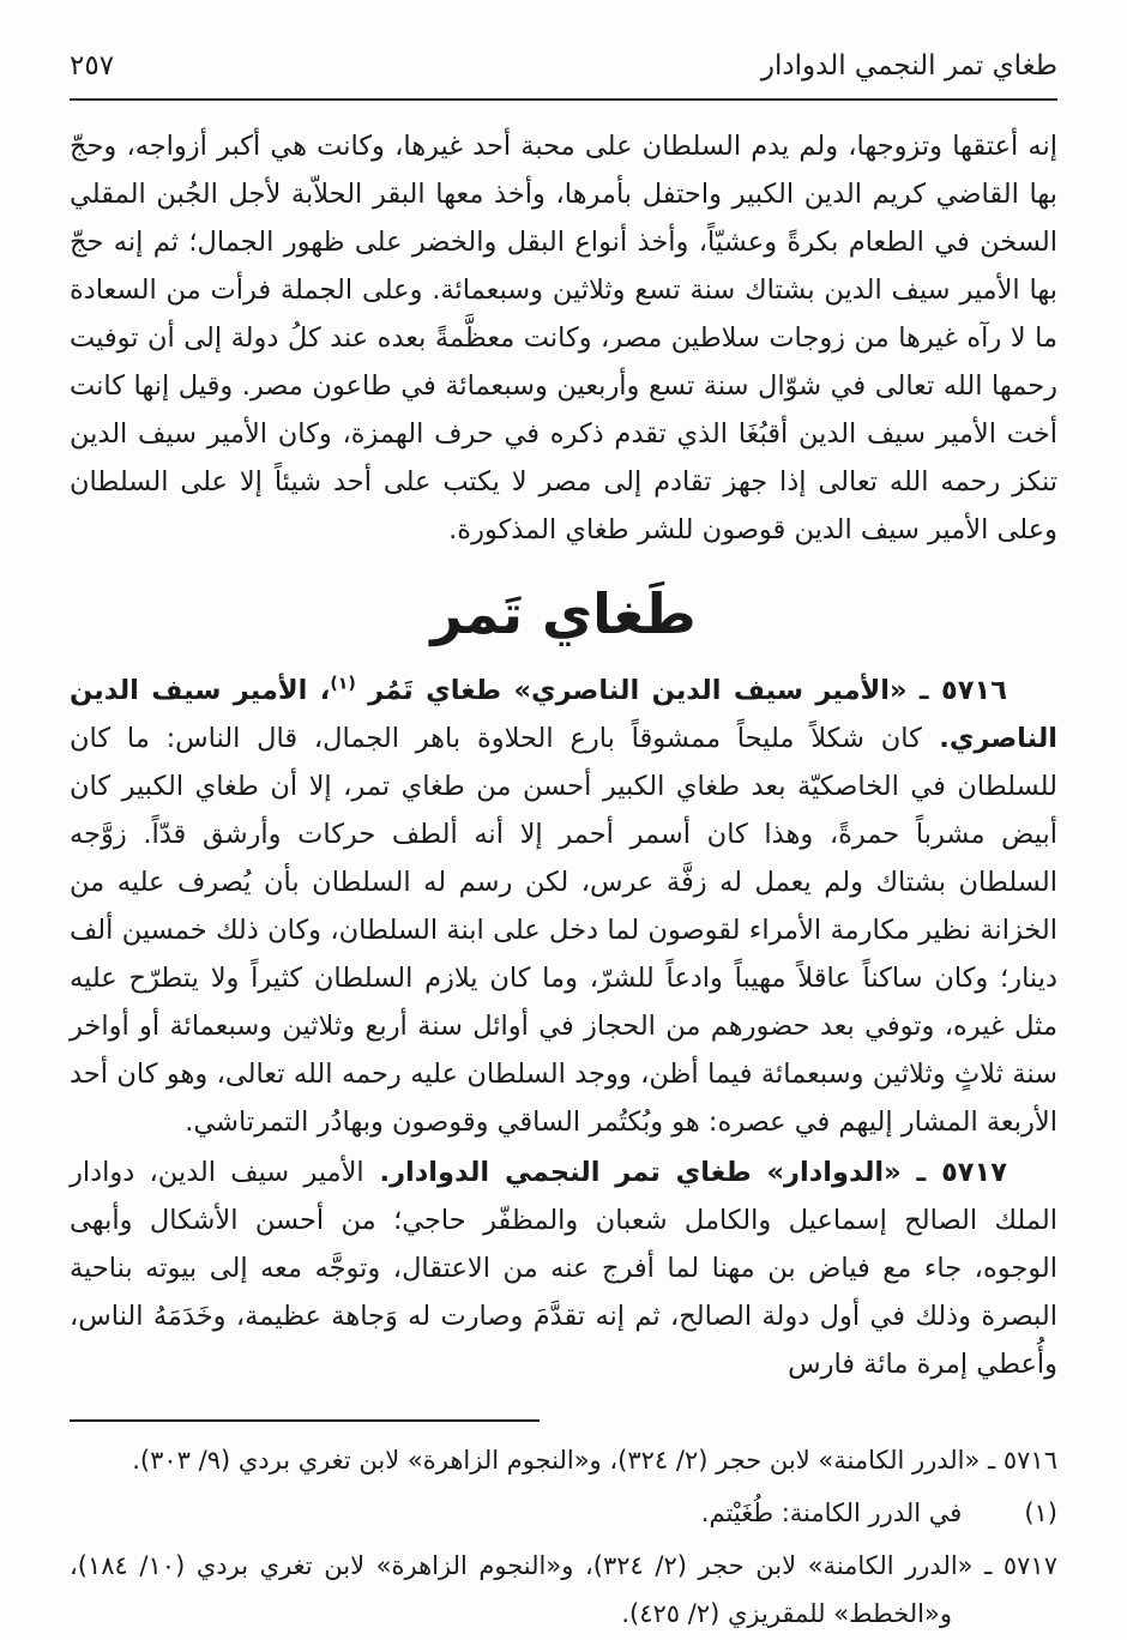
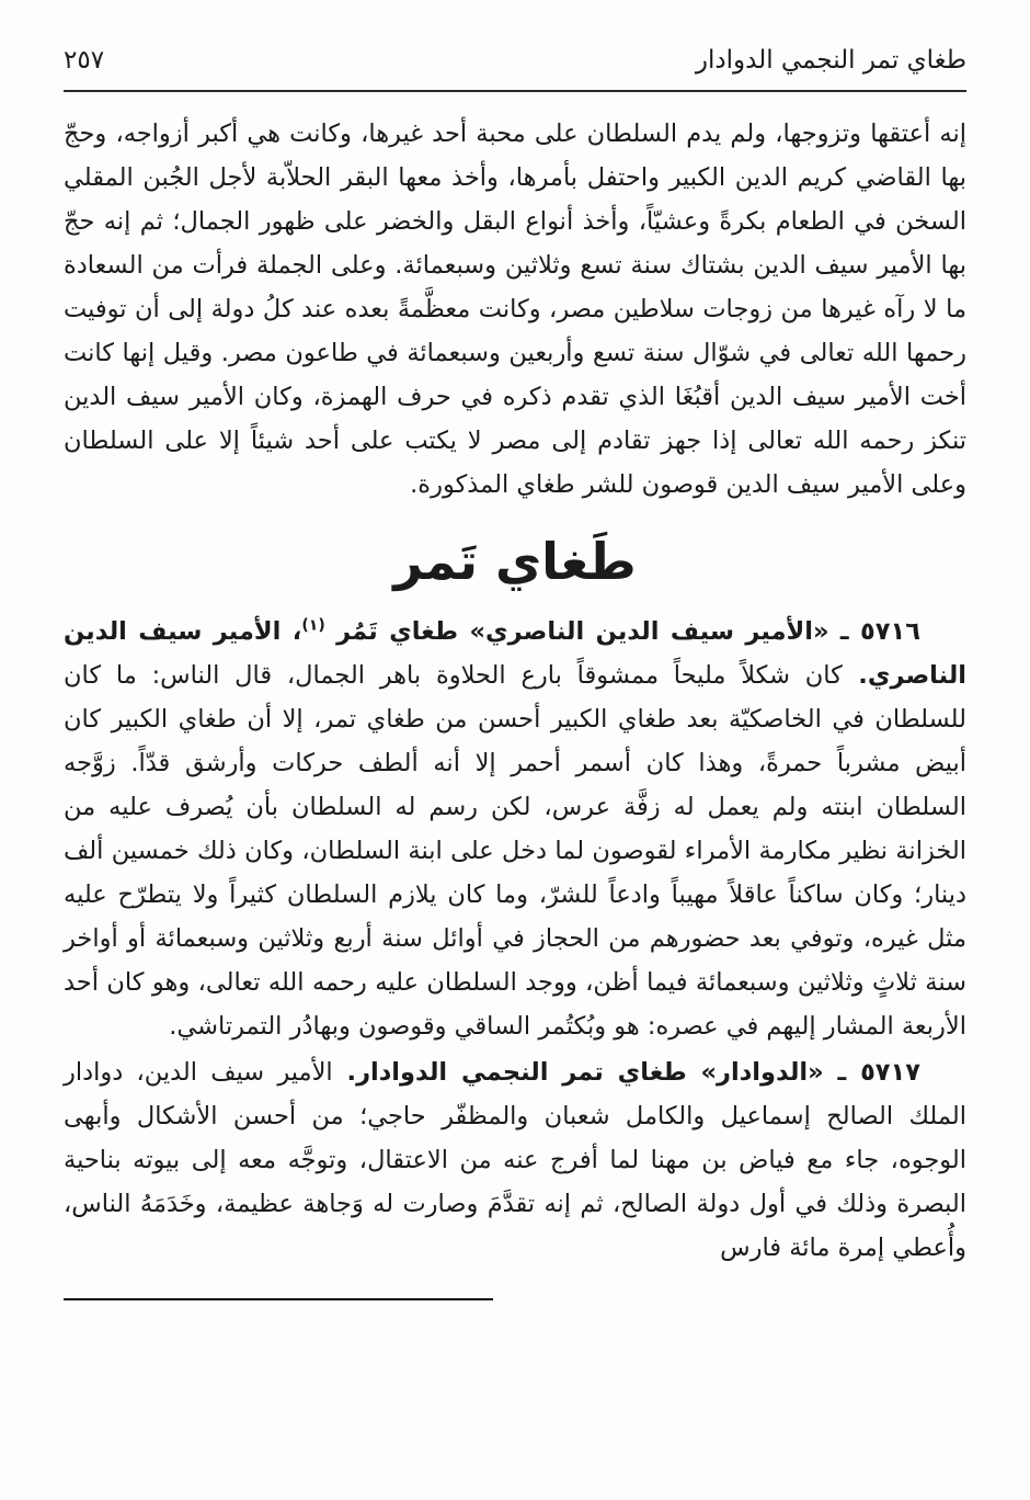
  ٢٥٧
  طغاي تمر النجمي الدوادار
  إنه أعتقها وتزوجها، ولم يدم السلطان على محبة أحد غيرها، وكانت هي أكبر أزواجه، وحجّ بها القاضي كريم الدين الكبير واحتفل بأمرها، وأخذ معها البقر الحلاّبة لأجل الجُبن المقلي السخن في الطعام بكرةً وعشيّاً، وأخذ أنواع البقل والخضر على ظهور الجمال؛ ثم إنه حجّ بها الأمير سيف الدين بشتاك سنة تسع وثلاثين وسبعمائة. وعلى الجملة فرأت من السعادة ما لا رآه غيرها من زوجات سلاطين مصر، وكانت معظَّمةً بعده عند كلُ دولة إلى أن توفيت رحمها الله تعالى في شوّال سنة تسع وأربعين وسبعمائة في طاعون مصر. وقيل إنها كانت أخت الأمير سيف الدين أقبُغَا الذي تقدم ذكره في حرف الهمزة، وكان الأمير سيف الدين تنكز رحمه الله تعالى إذا جهز تقادم إلى مصر لا يكتب على أحد شيئاً إلا على السلطان وعلى الأمير سيف الدين قوصون للشر طغاي المذكورة.
  طَغاي تَمر
- ٥٧١٦ ـ «الأمير سيف الدين الناصري» طغاي تَمُر (١)، الأمير سيف الدين الناصري. كان شكلاً مليحاً ممشوقاً بارع الحلاوة باهر الجمال، قال الناس: ما كان للسلطان في الخاصكيّة بعد طغاي الكبير أحسن من طغاي تمر، إلا أن طغاي الكبير كان أبيض مشرباً حمرةً، وهذا كان أسمر أحمر إلا أنه ألطف حركات وأرشق قدّاً. زوَّجه السلطان بشتاك ولم يعمل له زفَّة عرس، لكن رسم له السلطان بأن يُصرف عليه من الخزانة نظير مكارمة الأمراء لقوصون لما دخل على ابنة السلطان، وكان ذلك خمسين ألف دينار؛ وكان ساكناً عاقلاً مهيباً وادعاً للشرّ، وما كان يلازم السلطان كثيراً ولا يتطرّح عليه مثل غيره، وتوفي بعد حضورهم من الحجاز في أوائل سنة أربع وثلاثين وسبعمائة أو أواخر سنة ثلاثٍ وثلاثين وسبعمائة فيما أظن، ووجد السلطان عليه رحمه الله تعالى، وهو كان أحد الأربعة المشار إليهم في عصره: هو وبُكتُمر الساقي وقوصون وبهادُر التمرتاشي.
+ ٥٧١٦ ـ «الأمير سيف الدين الناصري» طغاي تَمُر (١)، الأمير سيف الدين الناصري. كان شكلاً مليحاً ممشوقاً بارع الحلاوة باهر الجمال، قال الناس: ما كان للسلطان في الخاصكيّة بعد طغاي الكبير أحسن من طغاي تمر، إلا أن طغاي الكبير كان أبيض مشرباً حمرةً، وهذا كان أسمر أحمر إلا أنه ألطف حركات وأرشق قدّاً. زوَّجه السلطان ابنته ولم يعمل له زفَّة عرس، لكن رسم له السلطان بأن يُصرف عليه من الخزانة نظير مكارمة الأمراء لقوصون لما دخل على ابنة السلطان، وكان ذلك خمسين ألف دينار؛ وكان ساكناً عاقلاً مهيباً وادعاً للشرّ، وما كان يلازم السلطان كثيراً ولا يتطرّح عليه مثل غيره، وتوفي بعد حضورهم من الحجاز في أوائل سنة أربع وثلاثين وسبعمائة أو أواخر سنة ثلاثٍ وثلاثين وسبعمائة فيما أظن، ووجد السلطان عليه رحمه الله تعالى، وهو كان أحد الأربعة المشار إليهم في عصره: هو وبُكتُمر الساقي وقوصون وبهادُر التمرتاشي.
  ٥٧١٧ ـ «الدوادار» طغاي تمر النجمي الدوادار. الأمير سيف الدين، دوادار الملك الصالح إسماعيل والكامل شعبان والمظفّر حاجي؛ من أحسن الأشكال وأبهى الوجوه، جاء مع فياض بن مهنا لما أفرج عنه من الاعتقال، وتوجَّه معه إلى بيوته بناحية البصرة وذلك في أول دولة الصالح، ثم إنه تقدَّمَ وصارت له وَجاهة عظيمة، وخَدَمَهُ الناس، وأُعطي إمرة مائة فارس
- ٥٧١٦ ـ «الدرر الكامنة» لابن حجر (٢/ ٣٢٤)، و«النجوم الزاهرة» لابن تغري بردي (٩/ ٣٠٣).
- (١)في الدرر الكامنة: طُغَيْتم.
- ٥٧١٧ ـ «الدرر الكامنة» لابن حجر (٢/ ٣٢٤)، و«النجوم الزاهرة» لابن تغري بردي (١٠/ ١٨٤)، و«الخطط» للمقريزي (٢/ ٤٢٥).
